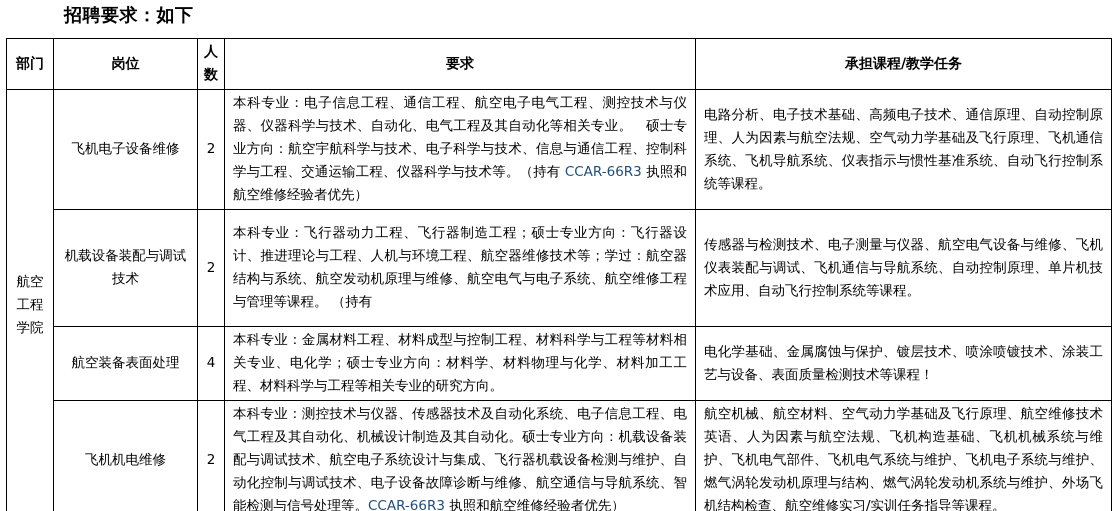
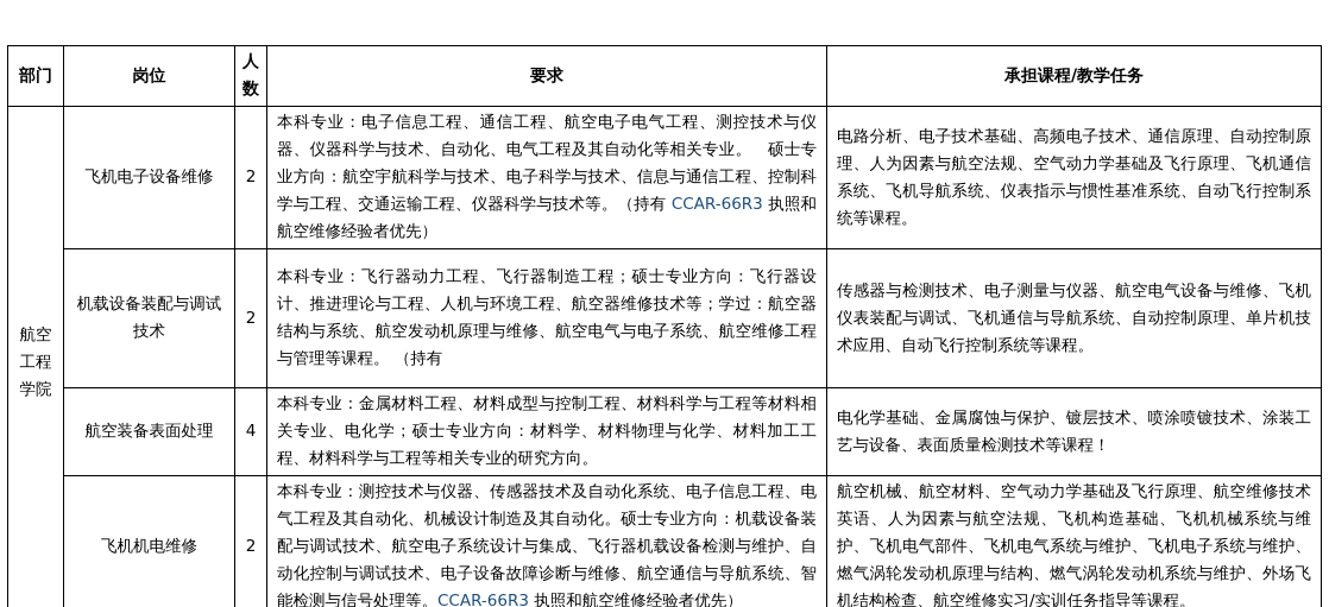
- 招聘要求：如下
  部门	岗位	人数	要求	承担课程/教学任务
  航空工程学院	飞机电子设备维修	2	本科专业：电子信息工程、通信工程、航空电子电气工程、测控技术与仪器、仪器科学与技术、自动化、电气工程及其自动化等相关专业。 硕士专业方向：航空宇航科学与技术、电子科学与技术、信息与通信工程、控制科学与工程、交通运输工程、仪器科学与技术等。（持有 CCAR-66R3 执照和航空维修经验者优先）	电路分析、电子技术基础、高频电子技术、通信原理、自动控制原理、人为因素与航空法规、空气动力学基础及飞行原理、飞机通信系统、飞机导航系统、仪表指示与惯性基准系统、自动飞行控制系统等课程。
  机载设备装配与调试技术	2	本科专业：飞行器动力工程、飞行器制造工程；硕士专业方向：飞行器设计、推进理论与工程、人机与环境工程、航空器维修技术等；学过：航空器结构与系统、航空发动机原理与维修、航空电气与电子系统、航空维修工程与管理等课程。 （持有	传感器与检测技术、电子测量与仪器、航空电气设备与维修、飞机仪表装配与调试、飞机通信与导航系统、自动控制原理、单片机技术应用、自动飞行控制系统等课程。
  航空装备表面处理	4	本科专业：金属材料工程、材料成型与控制工程、材料科学与工程等材料相关专业、电化学；硕士专业方向：材料学、材料物理与化学、材料加工工程、材料科学与工程等相关专业的研究方向。	电化学基础、金属腐蚀与保护、镀层技术、喷涂喷镀技术、涂装工艺与设备、表面质量检测技术等课程！
  飞机机电维修	2	本科专业：测控技术与仪器、传感器技术及自动化系统、电子信息工程、电气工程及其自动化、机械设计制造及其自动化。硕士专业方向：机载设备装配与调试技术、航空电子系统设计与集成、飞行器机载设备检测与维护、自动化控制与调试技术、电子设备故障诊断与维修、航空通信与导航系统、智能检测与信号处理等。CCAR-66R3 执照和航空维修经验者优先）	航空机械、航空材料、空气动力学基础及飞行原理、航空维修技术英语、人为因素与航空法规、飞机构造基础、飞机机械系统与维护、飞机电气部件、飞机电气系统与维护、飞机电子系统与维护、燃气涡轮发动机原理与结构、燃气涡轮发动机系统与维护、外场飞机结构检查、航空维修实习/实训任务指导等课程。
